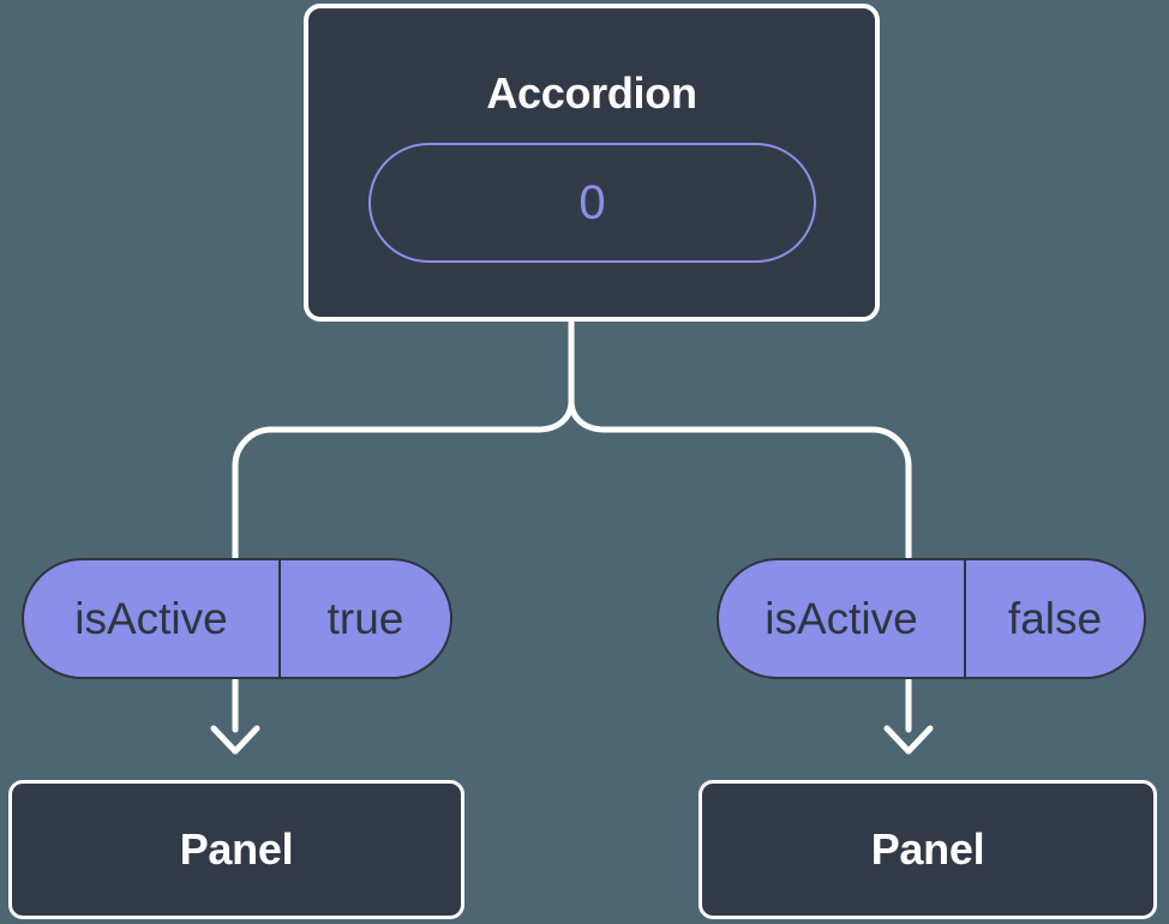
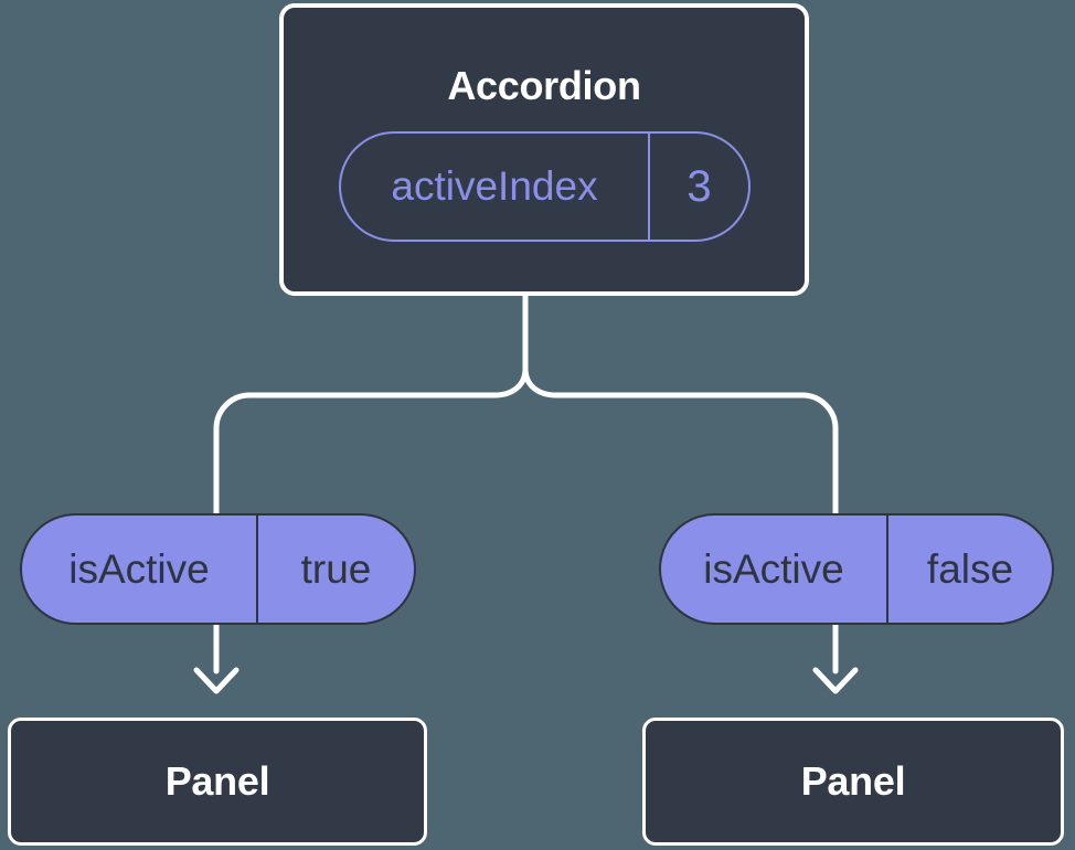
  Accordion
+ activeIndex
- 0
+ 3
  isActive
  true
  isActive
  false
  Panel
  Panel
